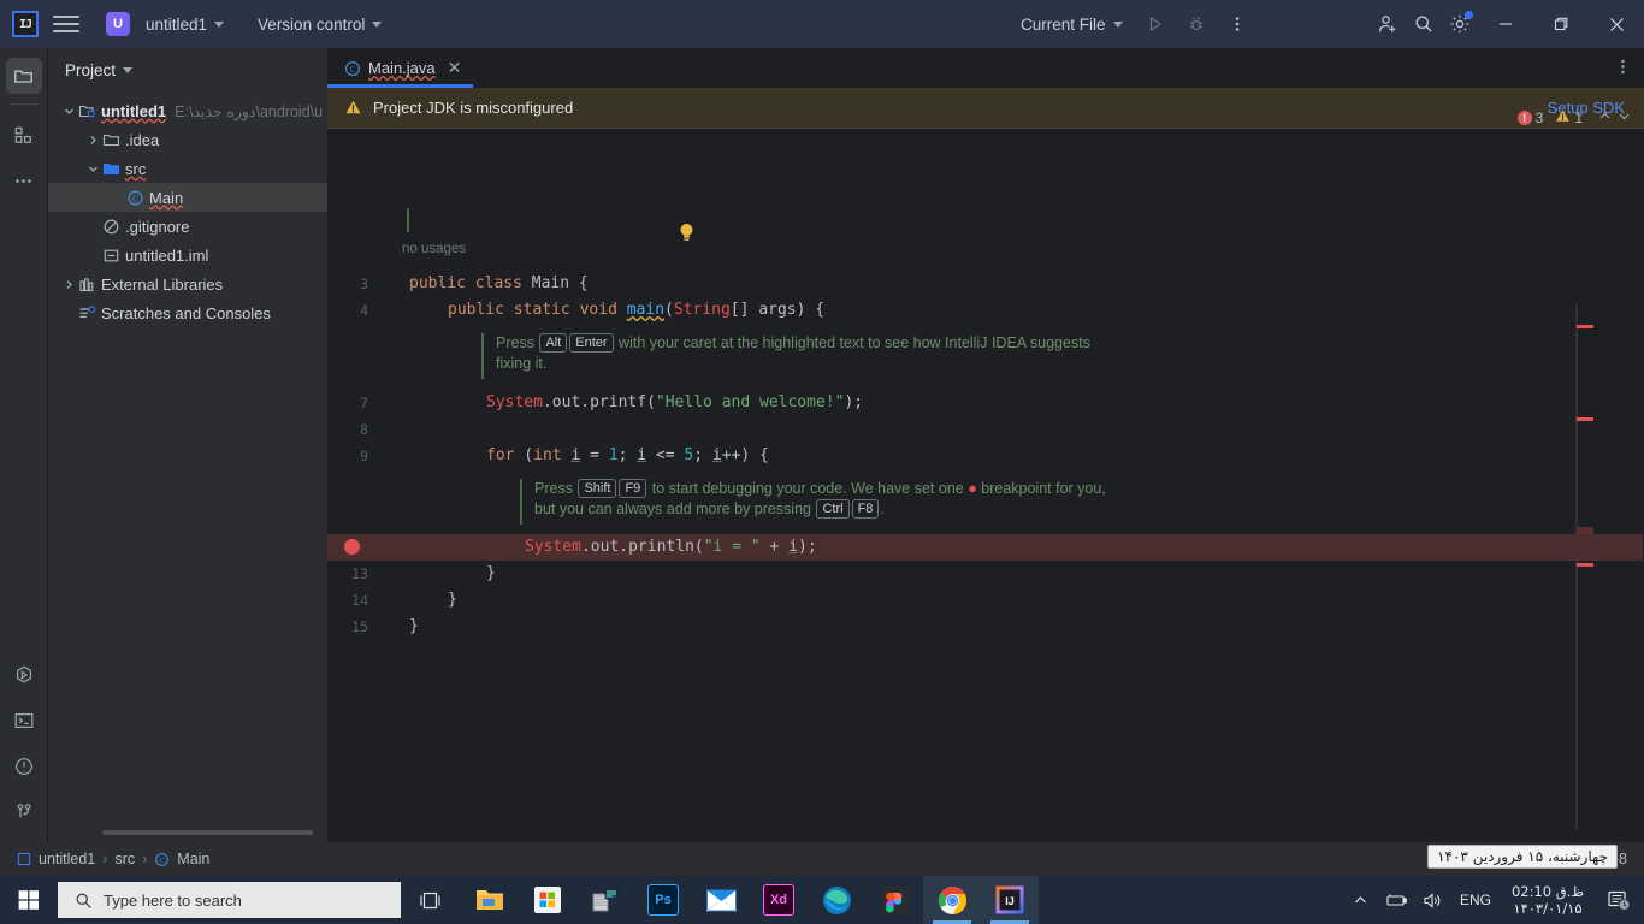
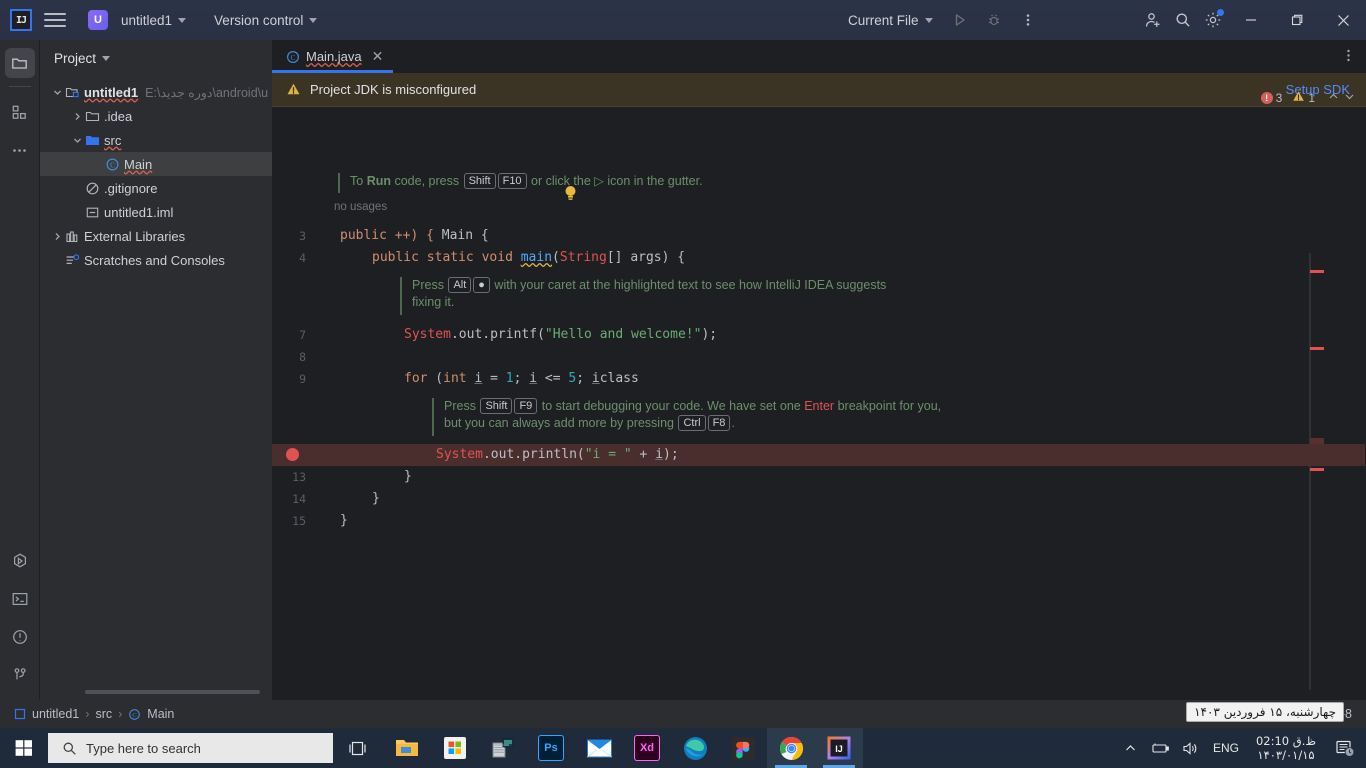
  IJ
  U
  untitled1
  Version control
  Current File
  Project
  untitled1
  E:\دوره جدید\android\u
  .idea
  src
  C
  Main
  .gitignore
  untitled1.iml
  External Libraries
  Scratches and Consoles
  C
  Main.java
  ✕
  Project JDK is misconfigured
  Setup SDK
  !
  3
  1
+ To Run code, press Shift F10 or click the ▷ icon in the gutter.
  no usages
  3
- public class Main {
+ public ++) { Main {
  4
  public static void main(String[] args) {
  7
  System.out.printf("Hello and welcome!");
  8
  9
- for (int i = 1; i <= 5; i++) {
+ for (int i = 1; i <= 5; iclass
  System.out.println("i = " + i);
  13
  }
  14
  }
  15
  }
- Press Alt Enter with your caret at the highlighted text to see how IntelliJ IDEA suggests
+ Press Alt ● with your caret at the highlighted text to see how IntelliJ IDEA suggests
  fixing it.
- Press Shift F9 to start debugging your code. We have set one ● breakpoint for you,
+ Press Shift F9 to start debugging your code. We have set one Enter breakpoint for you,
  but you can always add more by pressing Ctrl F8 .
  untitled1
  ›
  src
  ›
  Main
  چهارشنبه، ۱۵ فروردین ۱۴۰۳
  Type here to search
  Ps
  Xd
  IJ
  ENG
  02:10 ظ.ق
  ۱۴۰۳/۰۱/۱۵
